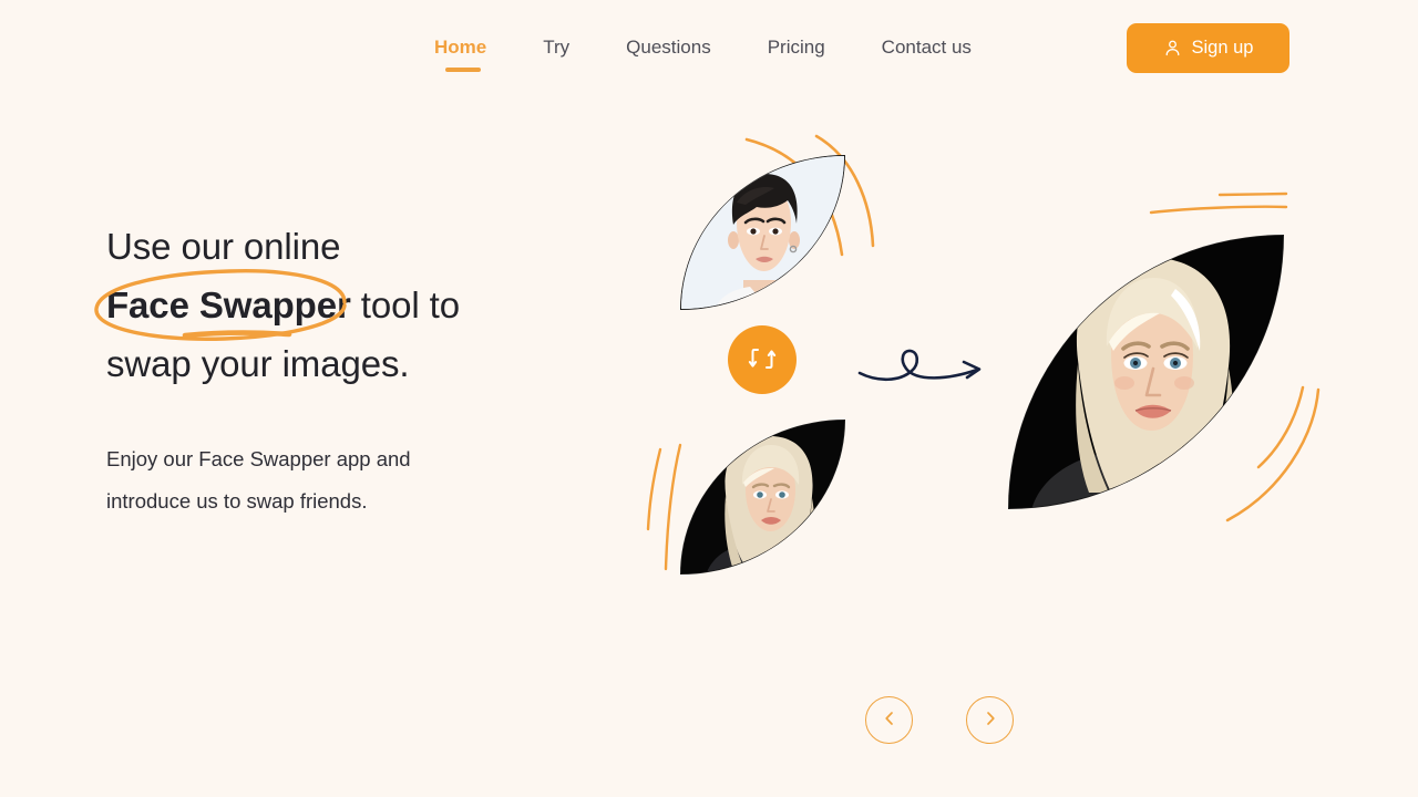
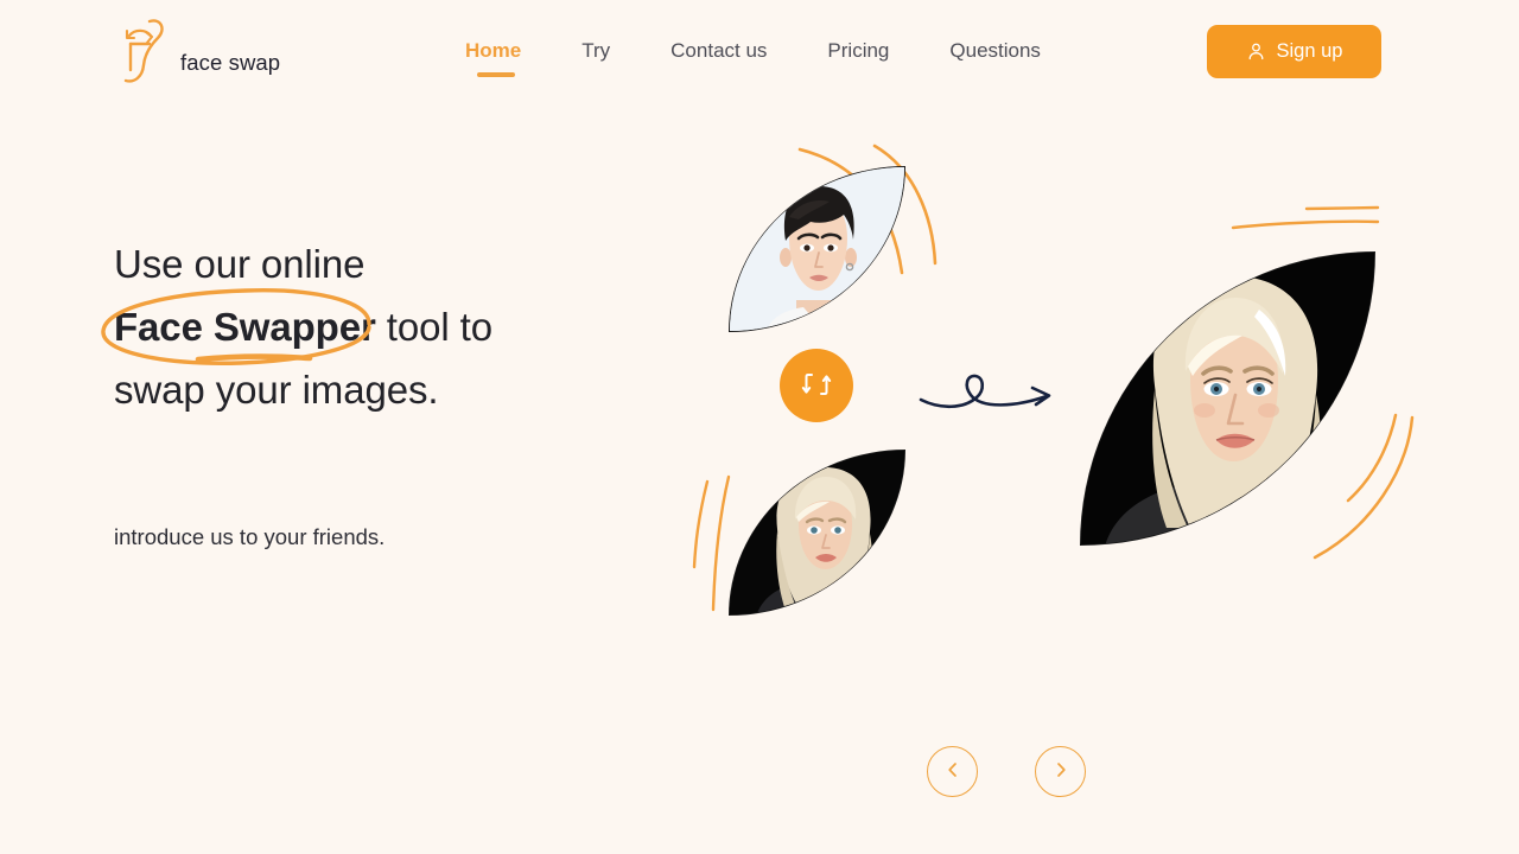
+ face swap
  Home
  Try
- Questions
+ Contact us
  Pricing
- Contact us
+ Questions
  Sign up
  Use our online
  Face Swappe tool to
  swap your images.
- Enjoy our Face Swapper app and
- introduce us to swap friends.
+ introduce us to your friends.
